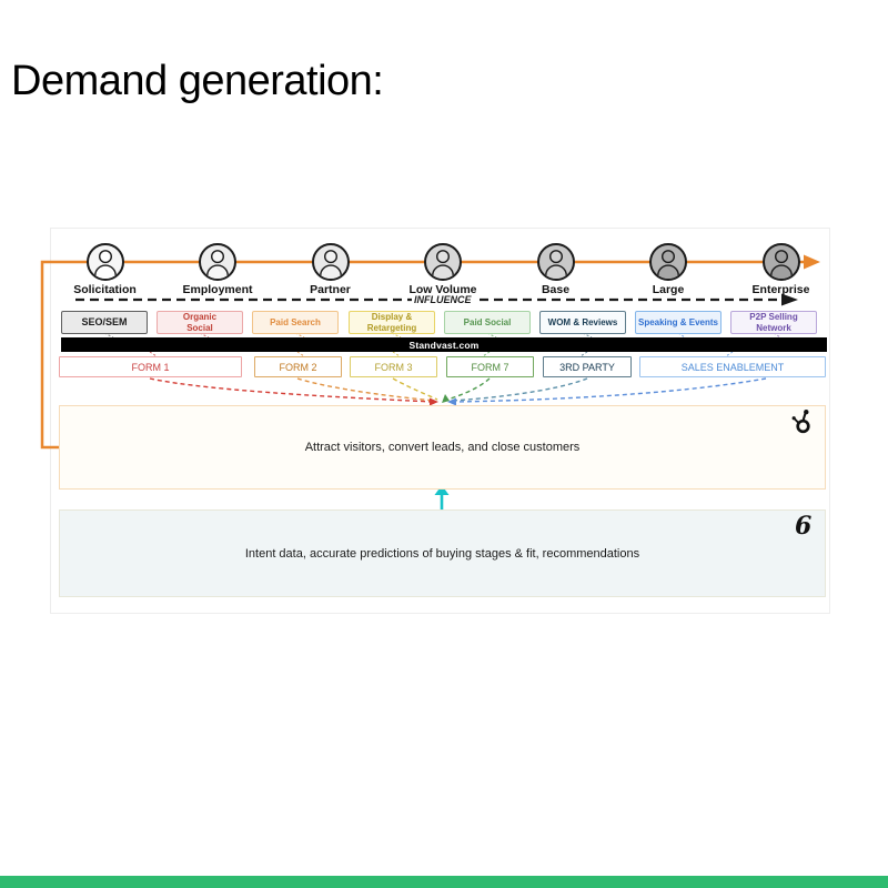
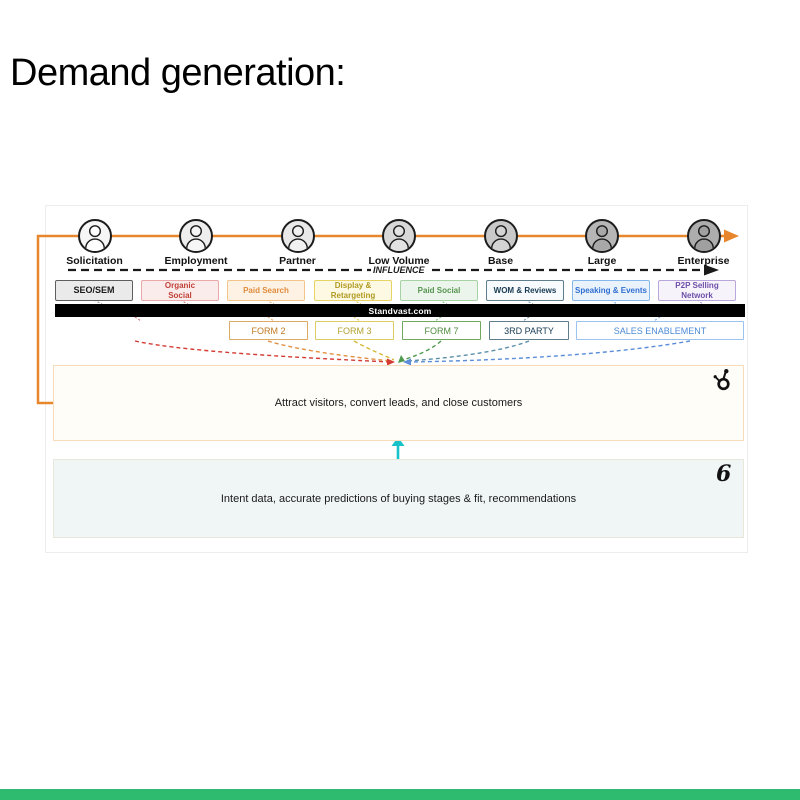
  Demand generation:
  Solicitation
  Employment
  Partner
  Low Volume
  Base
  Large
  Enterprise
  INFLUENCE
  SEO/SEM
  Organic Social
  Paid Search
  Display & Retargeting
  Paid Social
  WOM & Reviews
  Speaking & Events
  P2P Selling Network
  Standvast.com
- FORM 1
  FORM 2
  FORM 3
  FORM 7
  3RD PARTY
  SALES ENABLEMENT
  Attract visitors, convert leads, and close customers
  Intent data, accurate predictions of buying stages & fit, recommendations
  6
